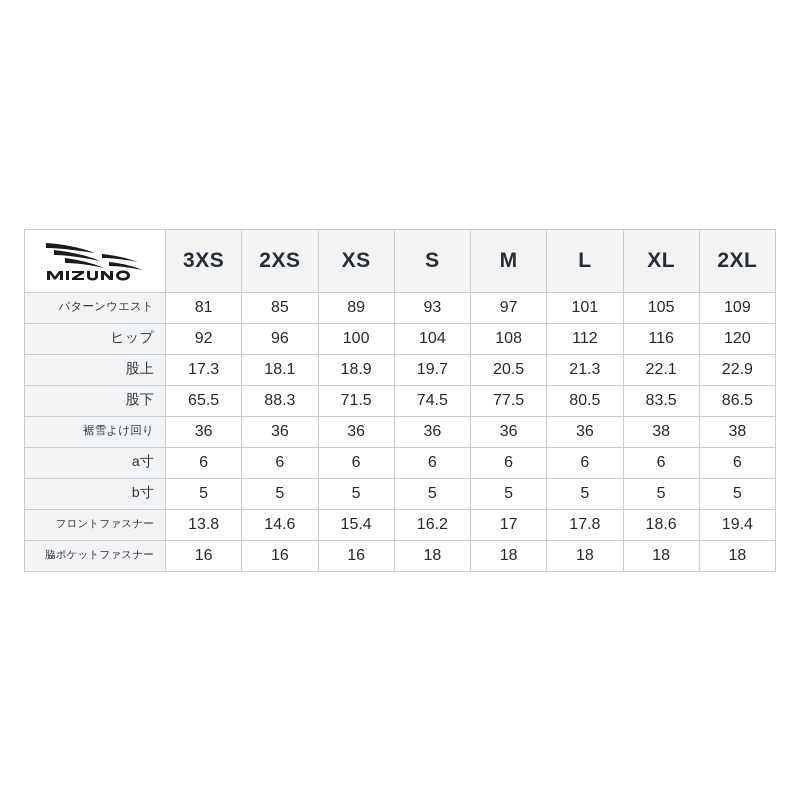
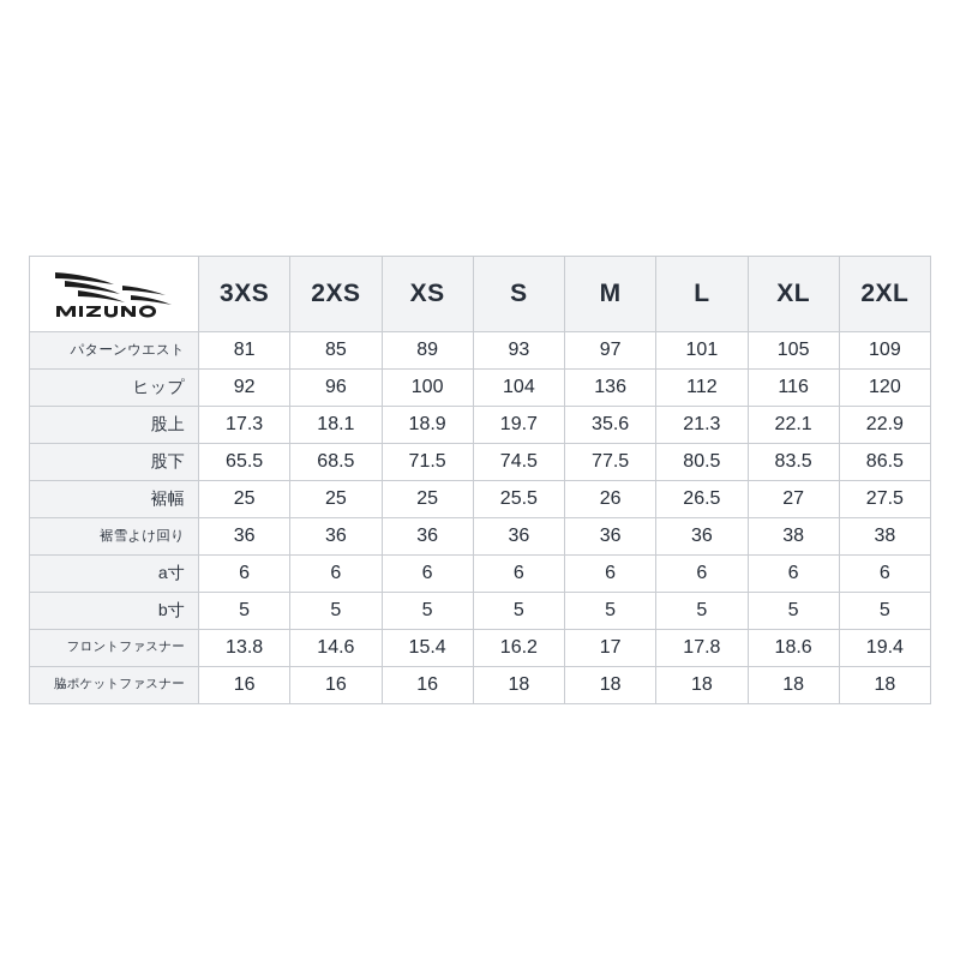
  	3XS	2XS	XS	S	M	L	XL	2XL
  パターンウエスト	81	85	89	93	97	101	105	109
- ヒップ	92	96	100	104	108	112	116	120
+ ヒップ	92	96	100	104	136	112	116	120
- 股上	17.3	18.1	18.9	19.7	20.5	21.3	22.1	22.9
+ 股上	17.3	18.1	18.9	19.7	35.6	21.3	22.1	22.9
- 股下	65.5	88.3	71.5	74.5	77.5	80.5	83.5	86.5
+ 股下	65.5	68.5	71.5	74.5	77.5	80.5	83.5	86.5
+ 裾幅	25	25	25	25.5	26	26.5	27	27.5
  裾雪よけ回り	36	36	36	36	36	36	38	38
  a寸	6	6	6	6	6	6	6	6
  b寸	5	5	5	5	5	5	5	5
  フロントファスナー	13.8	14.6	15.4	16.2	17	17.8	18.6	19.4
  脇ポケットファスナー	16	16	16	18	18	18	18	18
